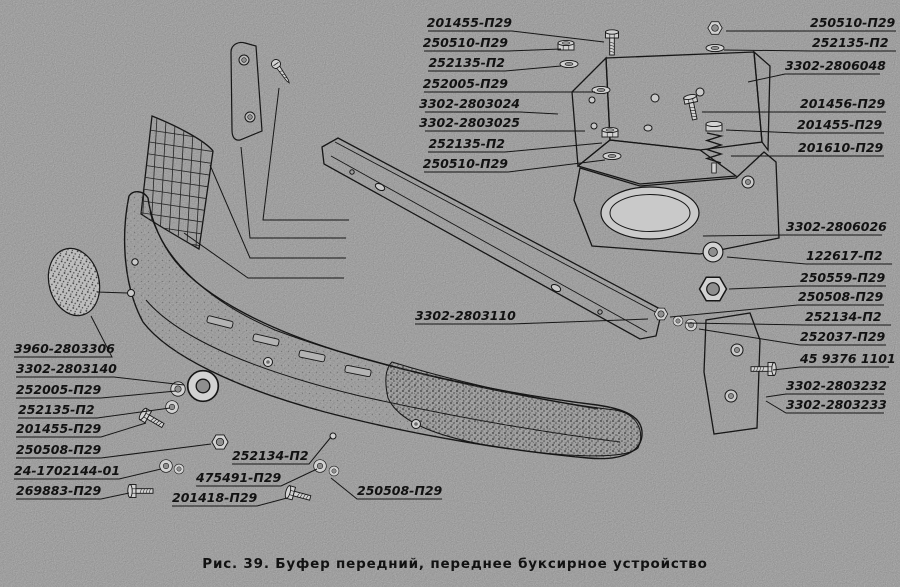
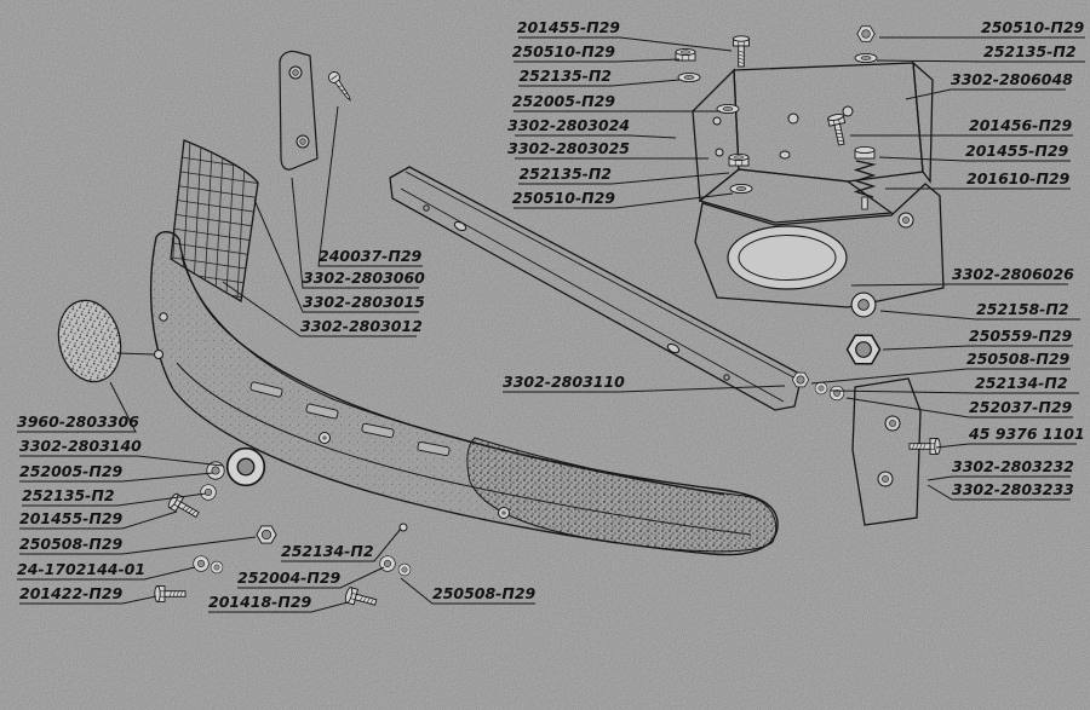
  201455-П29
  250510-П29
  252135-П2
  252005-П29
  3302-2803024
  3302-2803025
  252135-П2
  250510-П29
  250510-П29
  252135-П2
  3302-2806048
  201456-П29
  201455-П29
  201610-П29
+ 240037-П29
+ 3302-2803060
+ 3302-2803015
+ 3302-2803012
  3302-2806026
- 122617-П2
+ 252158-П2
  250559-П29
  250508-П29
  252134-П2
  252037-П29
  45 9376 1101
  3302-2803232
  3302-2803233
  3960-2803306
  3302-2803140
  252005-П29
  252135-П2
  201455-П29
  250508-П29
  24-1702144-01
- 269883-П29
+ 201422-П29
  3302-2803110
  252134-П2
- 475491-П29
+ 252004-П29
  201418-П29
  250508-П29
- Рис. 39. Буфер передний, переднее буксирное устройство
